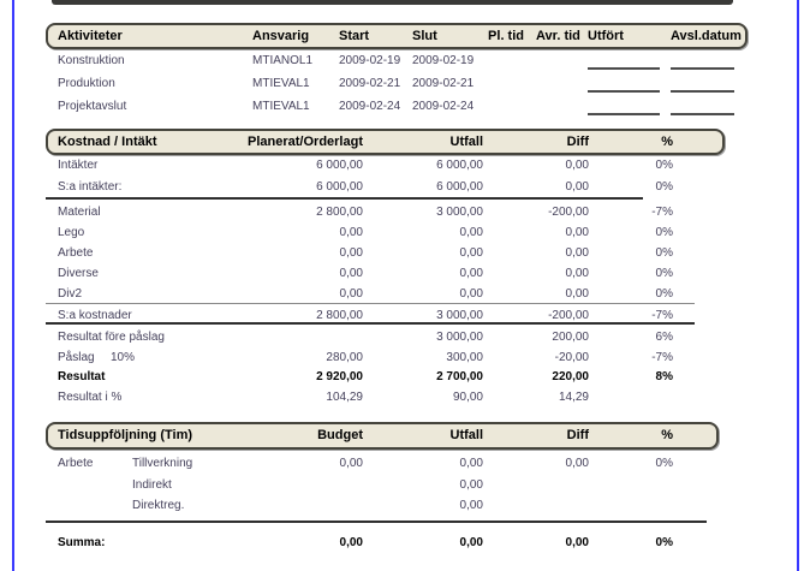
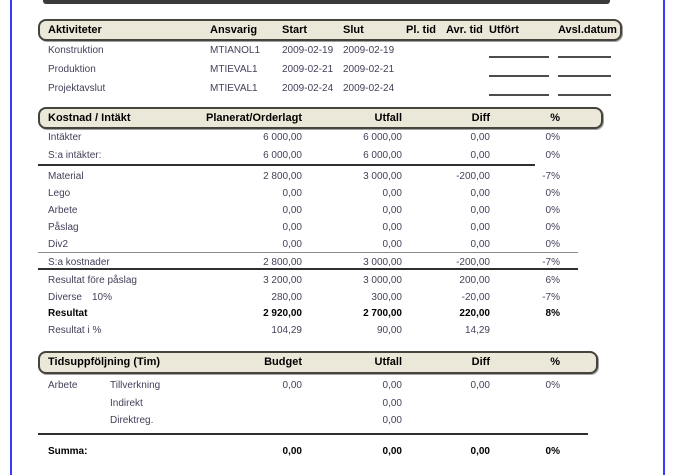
  Aktiviteter
  Ansvarig
  Start
  Slut
  Pl. tid
  Avr. tid
  Utfört
  Avsl.datum
  Konstruktion
  MTIANOL1
  2009-02-19
  2009-02-19
  Produktion
  MTIEVAL1
  2009-02-21
  2009-02-21
  Projektavslut
  MTIEVAL1
  2009-02-24
  2009-02-24
  Kostnad / Intäkt
  Planerat/Orderlagt
  Utfall
  Diff
  %
  Intäkter
  6 000,00
  6 000,00
  0,00
  0%
  S:a intäkter:
  6 000,00
  6 000,00
  0,00
  0%
  Material
  2 800,00
  3 000,00
  -200,00
  -7%
  Lego
  0,00
  0,00
  0,00
  0%
  Arbete
  0,00
  0,00
  0,00
  0%
- Diverse
+ Påslag
  0,00
  0,00
  0,00
  0%
  Div2
  0,00
  0,00
  0,00
  0%
  S:a kostnader
  2 800,00
  3 000,00
  -200,00
  -7%
  Resultat före påslag
+ 3 200,00
  3 000,00
  200,00
  6%
- Påslag
+ Diverse
  10%
  280,00
  300,00
  -20,00
  -7%
  Resultat
  2 920,00
  2 700,00
  220,00
  8%
  Resultat i %
  104,29
  90,00
  14,29
  Tidsuppföljning (Tim)
  Budget
  Utfall
  Diff
  %
  Arbete
  Tillverkning
  0,00
  0,00
  0,00
  0%
  Indirekt
  0,00
  Direktreg.
  0,00
  Summa:
  0,00
  0,00
  0,00
  0%
